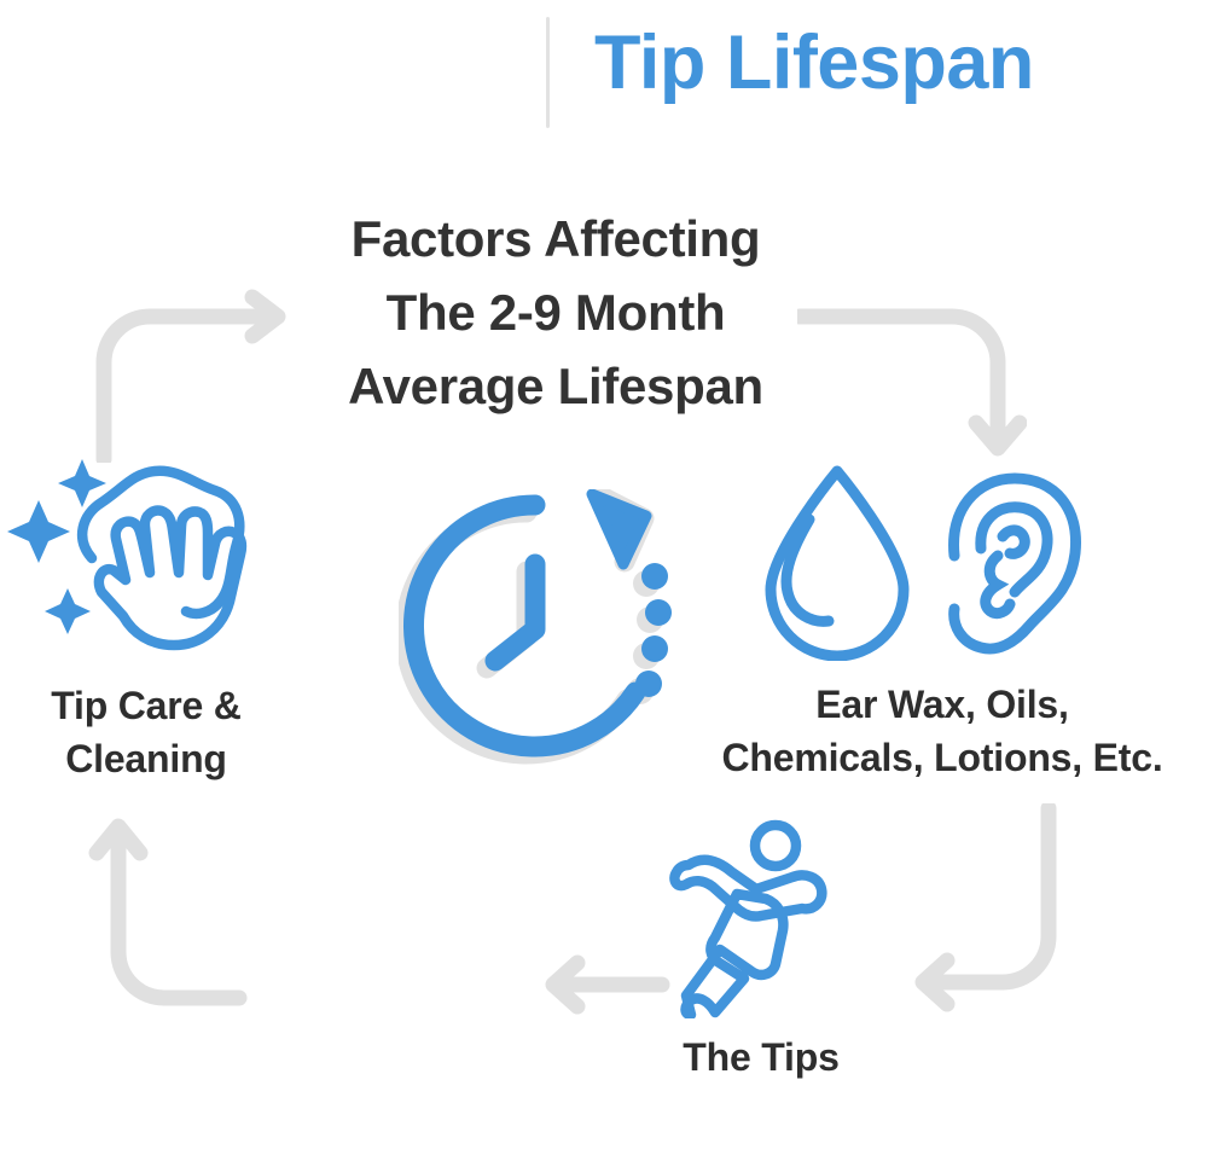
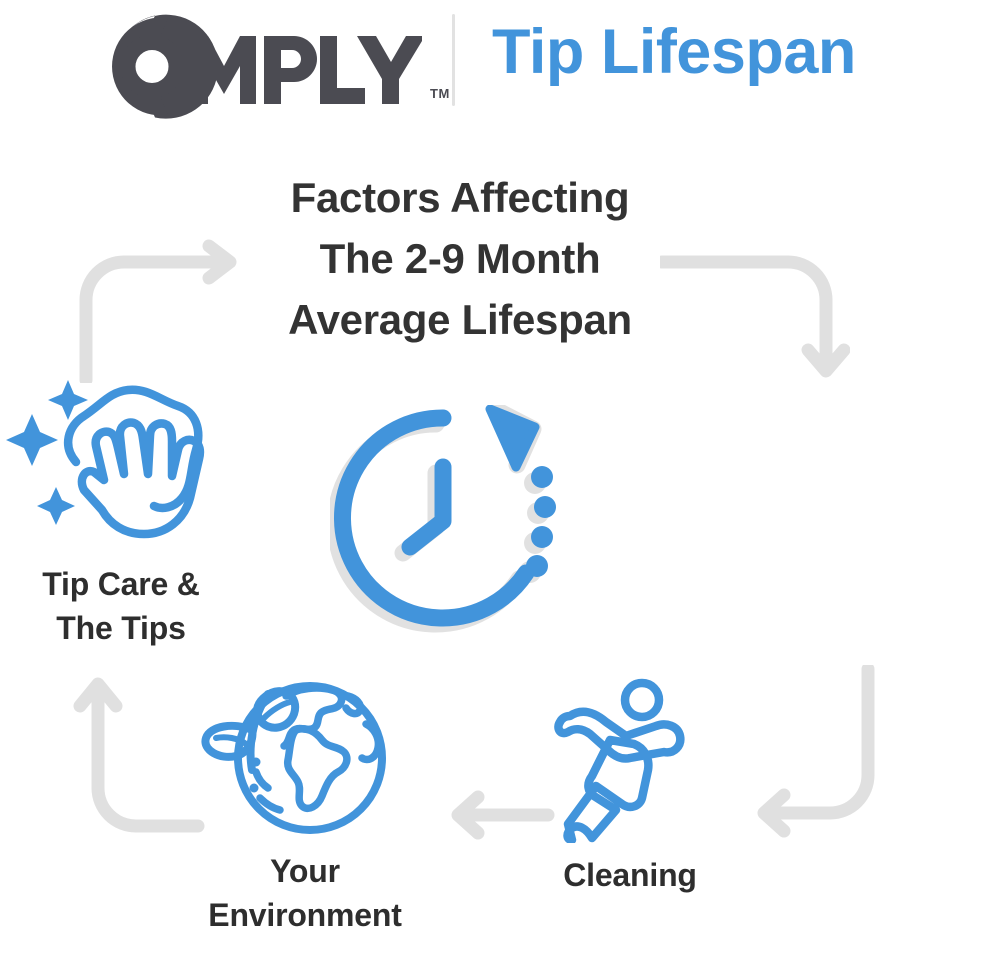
+ TM
  Tip Lifespan
  Factors Affecting
  The 2-9 Month
  Average Lifespan
  Tip Care &
- Cleaning
+ The Tips
- Ear Wax, Oils,
- Chemicals, Lotions, Etc.
- The Tips
+ Cleaning
+ Your
+ Environment
